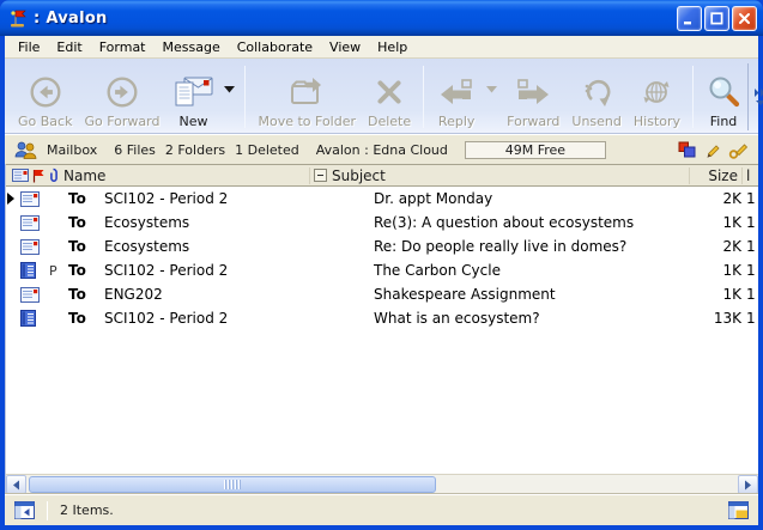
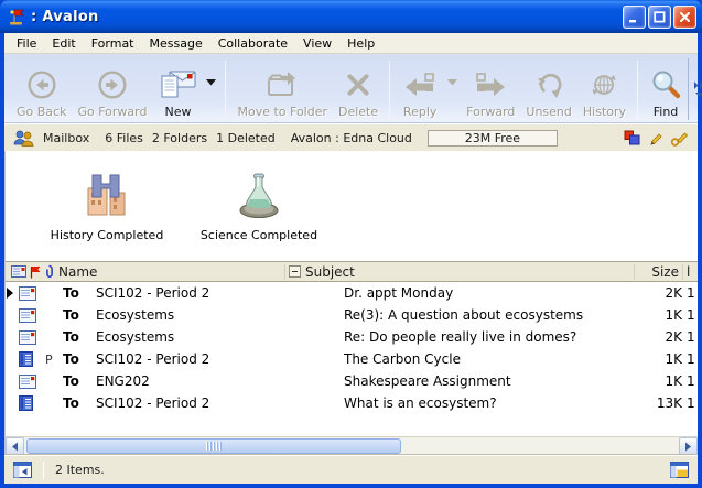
  : Avalon
  File
  Edit
  Format
  Message
  Collaborate
  View
  Help
  Go Back
  Go Forward
  New
  Move to Folder
  Delete
  Reply
  Forward
  Unsend
  History
  Find
  Mailbox
  6 Files
  2 Folders
  1 Deleted
  Avalon : Edna Cloud
- 49M Free
+ 23M Free
+ History Completed
+ Science Completed
  Name
  Subject
  Size
  l
  To
  SCI102 - Period 2
  Dr. appt Monday
  2K
  1
  To
  Ecosystems
  Re(3): A question about ecosystems
  1K
  1
  To
  Ecosystems
  Re: Do people really live in domes?
  2K
  1
  P
  To
  SCI102 - Period 2
  The Carbon Cycle
  1K
  1
  To
  ENG202
  Shakespeare Assignment
  1K
  1
  To
  SCI102 - Period 2
  What is an ecosystem?
  13K
  1
  2 Items.
